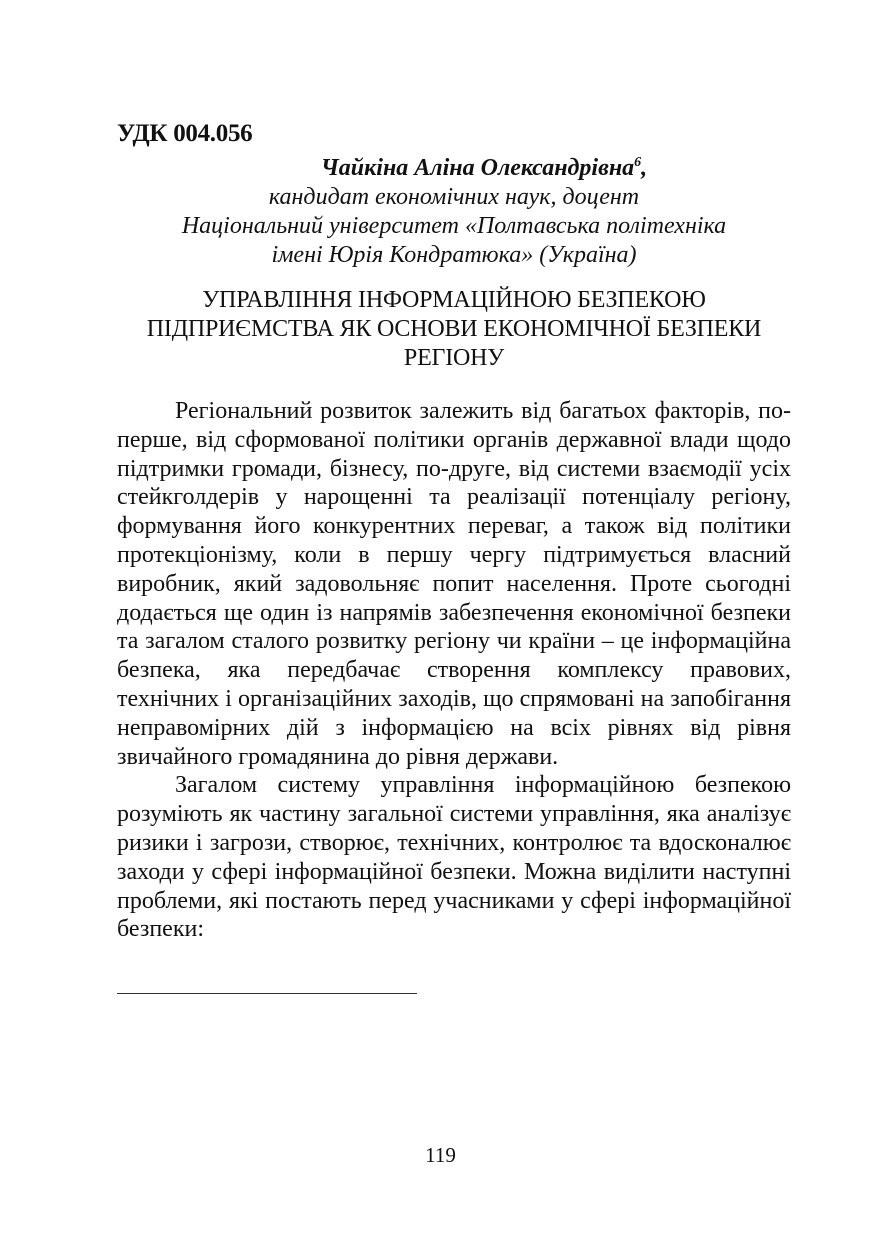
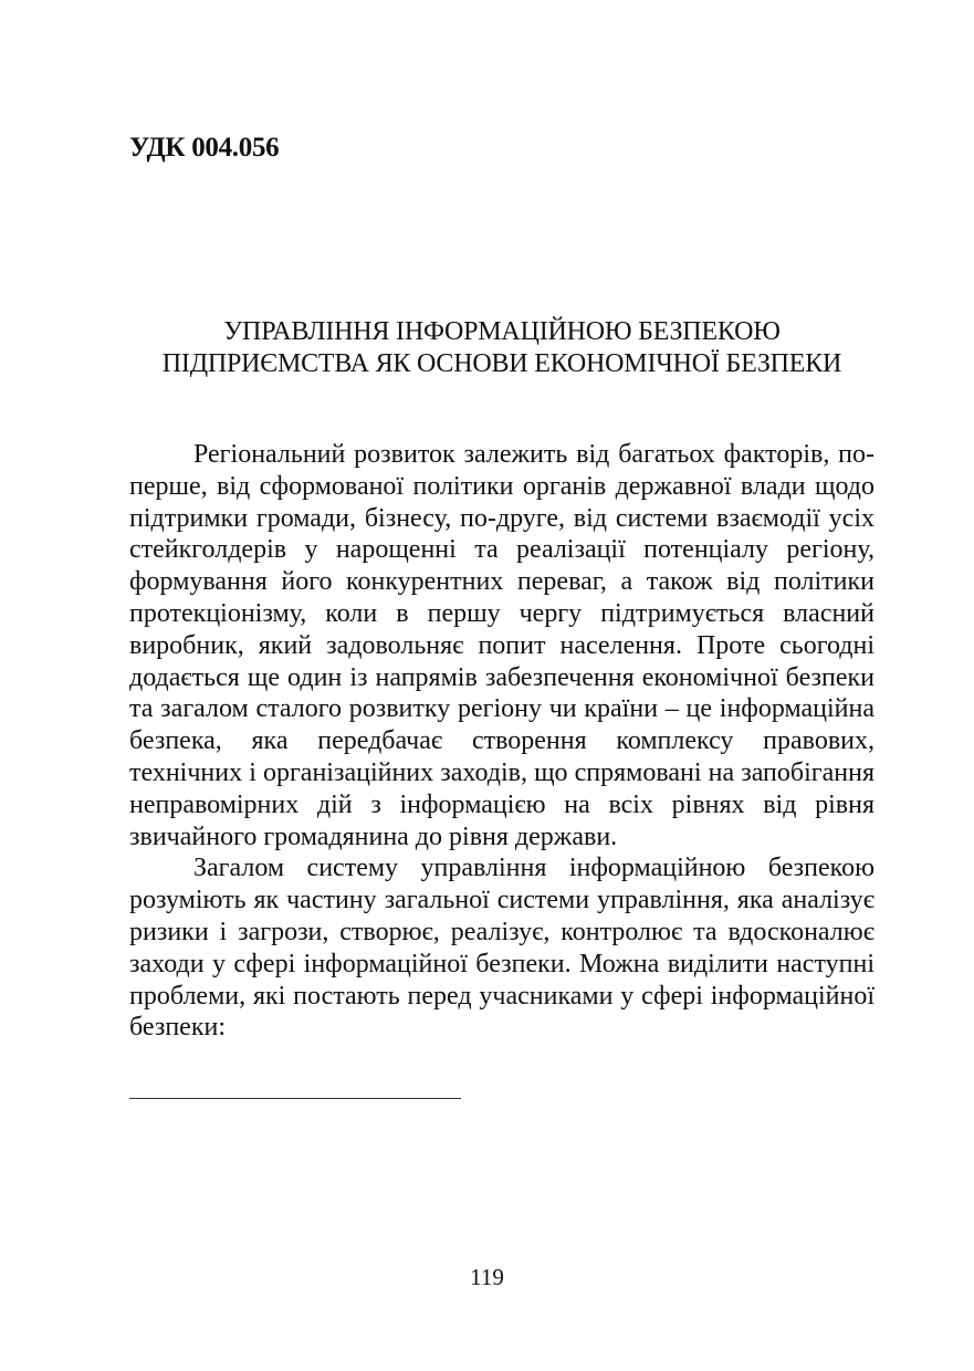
  УДК 004.056
- Чайкіна Аліна Олександрівна6,
- кандидат економічних наук, доцент
- Національний університет «Полтавська політехніка
- імені Юрія Кондратюка» (Україна)
  УПРАВЛІННЯ ІНФОРМАЦІЙНОЮ БЕЗПЕКОЮ
  ПІДПРИЄМСТВА ЯК ОСНОВИ ЕКОНОМІЧНОЇ БЕЗПЕКИ
- РЕГІОНУ
  Регіональний розвиток залежить від багатьох факторів, по-перше, від сформованої політики органів державної влади щодо підтримки громади, бізнесу, по-друге, від системи взаємодії усіх стейкголдерів у нарощенні та реалізації потенціалу регіону, формування його конкурентних переваг, а також від політики протекціонізму, коли в першу чергу підтримується власний виробник, який задовольняє попит населення. Проте сьогодні додається ще один із напрямів забезпечення економічної безпеки та загалом сталого розвитку регіону чи країни – це інформаційна безпека, яка передбачає створення комплексу правових, технічних і організаційних заходів, що спрямовані на запобігання неправомірних дій з інформацією на всіх рівнях від рівня звичайного громадянина до рівня держави.
- Загалом систему управління інформаційною безпекою розуміють як частину загальної системи управління, яка аналізує ризики і загрози, створює, технічних, контролює та вдосконалює заходи у сфері інформаційної безпеки. Можна виділити наступні проблеми, які постають перед учасниками у сфері інформаційної безпеки:
+ Загалом систему управління інформаційною безпекою розуміють як частину загальної системи управління, яка аналізує ризики і загрози, створює, реалізує, контролює та вдосконалює заходи у сфері інформаційної безпеки. Можна виділити наступні проблеми, які постають перед учасниками у сфері інформаційної безпеки:
  119
